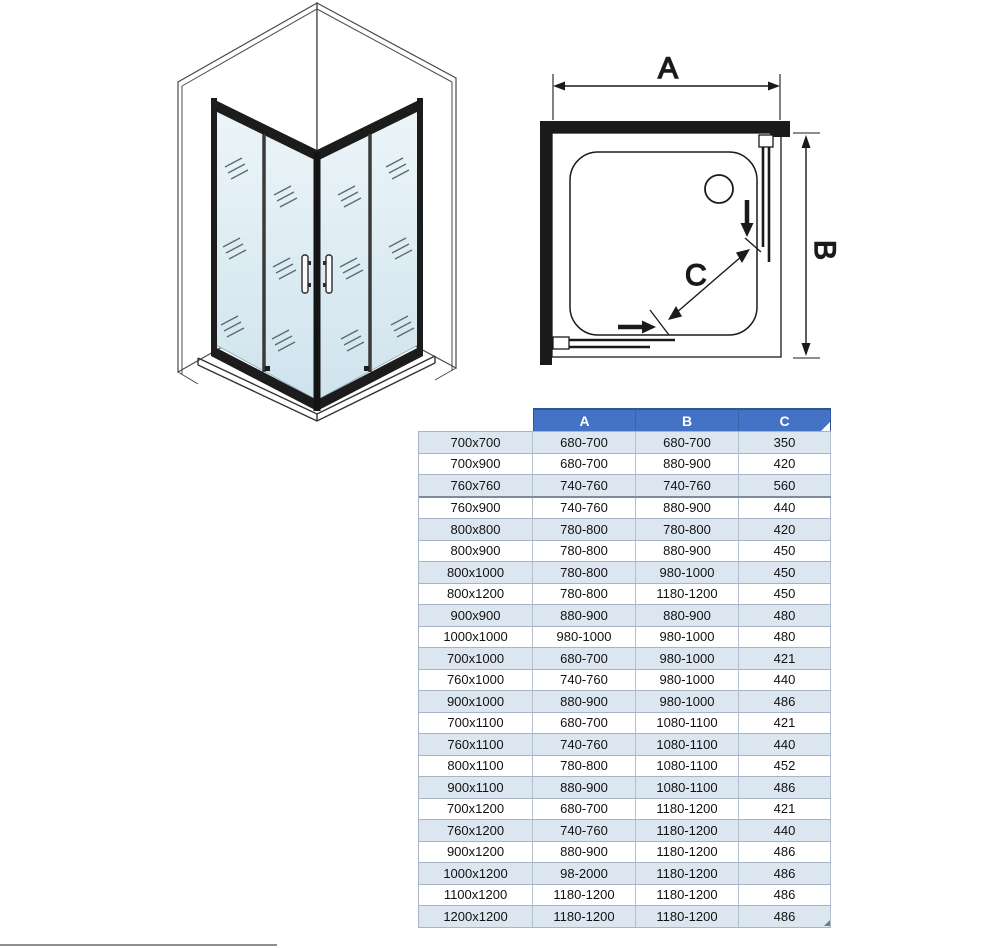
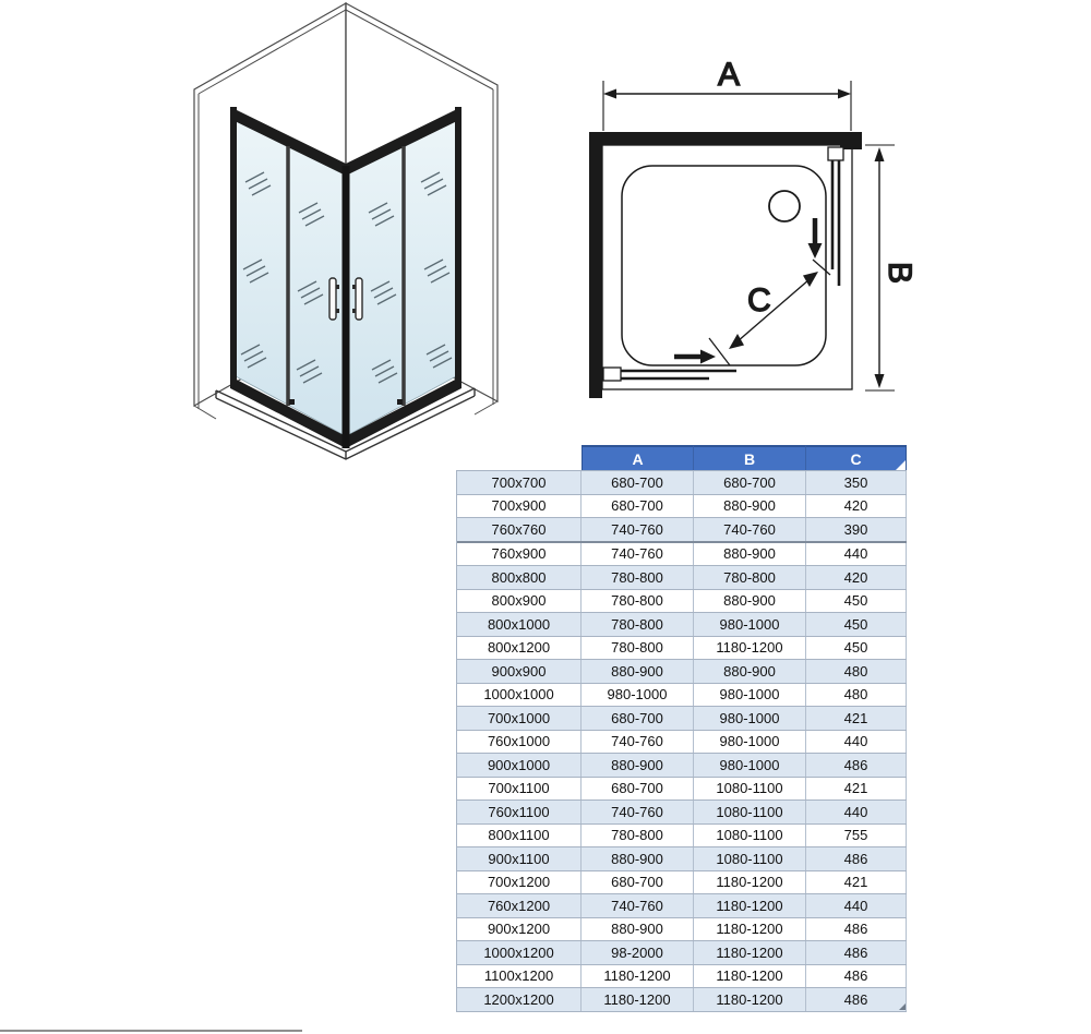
  A
  C
  A
  B
  C
  700x700
  680-700
  680-700
  350
  700x900
  680-700
  880-900
  420
  760x760
  740-760
  740-760
- 560
+ 390
  760x900
  740-760
  880-900
  440
  800x800
  780-800
  780-800
  420
  800x900
  780-800
  880-900
  450
  800x1000
  780-800
  980-1000
  450
  800x1200
  780-800
  1180-1200
  450
  900x900
  880-900
  880-900
  480
  1000x1000
  980-1000
  980-1000
  480
  700x1000
  680-700
  980-1000
  421
  760x1000
  740-760
  980-1000
  440
  900x1000
  880-900
  980-1000
  486
  700x1100
  680-700
  1080-1100
  421
  760x1100
  740-760
  1080-1100
  440
  800x1100
  780-800
  1080-1100
- 452
+ 755
  900x1100
  880-900
  1080-1100
  486
  700x1200
  680-700
  1180-1200
  421
  760x1200
  740-760
  1180-1200
  440
  900x1200
  880-900
  1180-1200
  486
  1000x1200
  98-2000
  1180-1200
  486
  1100x1200
  1180-1200
  1180-1200
  486
  1200x1200
  1180-1200
  1180-1200
  486
